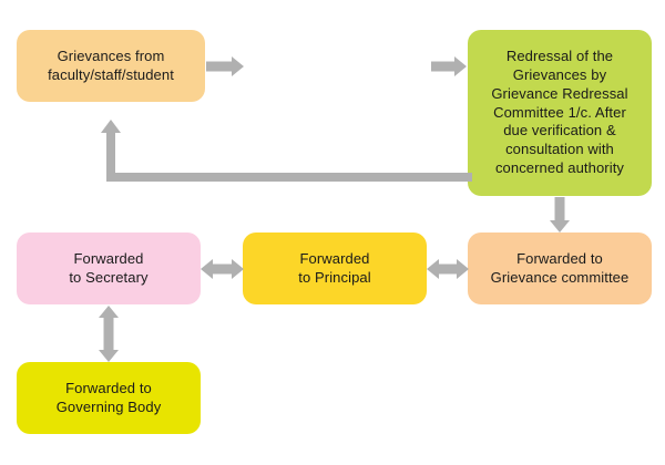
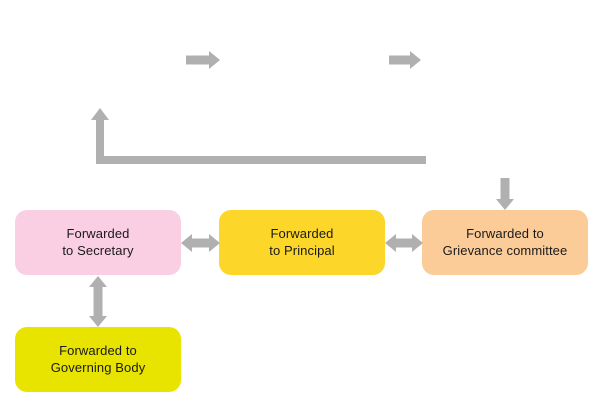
- Grievances from
- faculty/staff/student
- Redressal of the
- Grievances by
- Grievance Redressal
- Committee 1/c. After
- due verification &
- consultation with
- concerned authority
  Forwarded to
  Grievance committee
  Forwarded
  to Principal
  Forwarded
  to Secretary
  Forwarded to
  Governing Body
